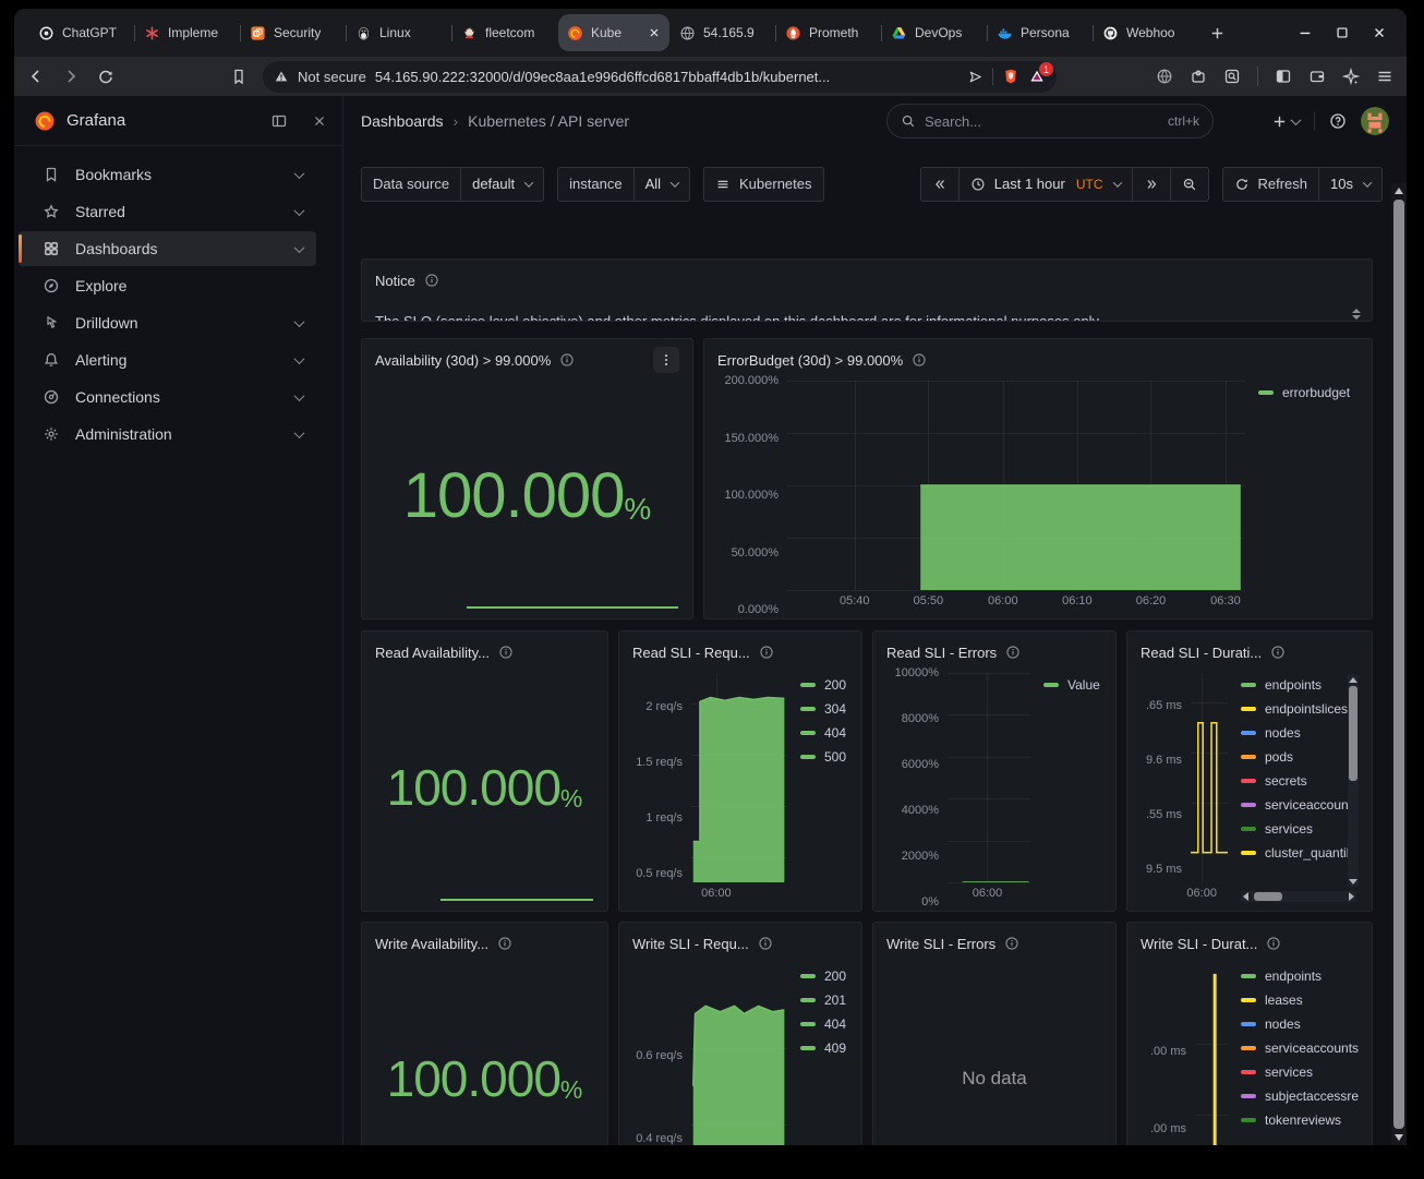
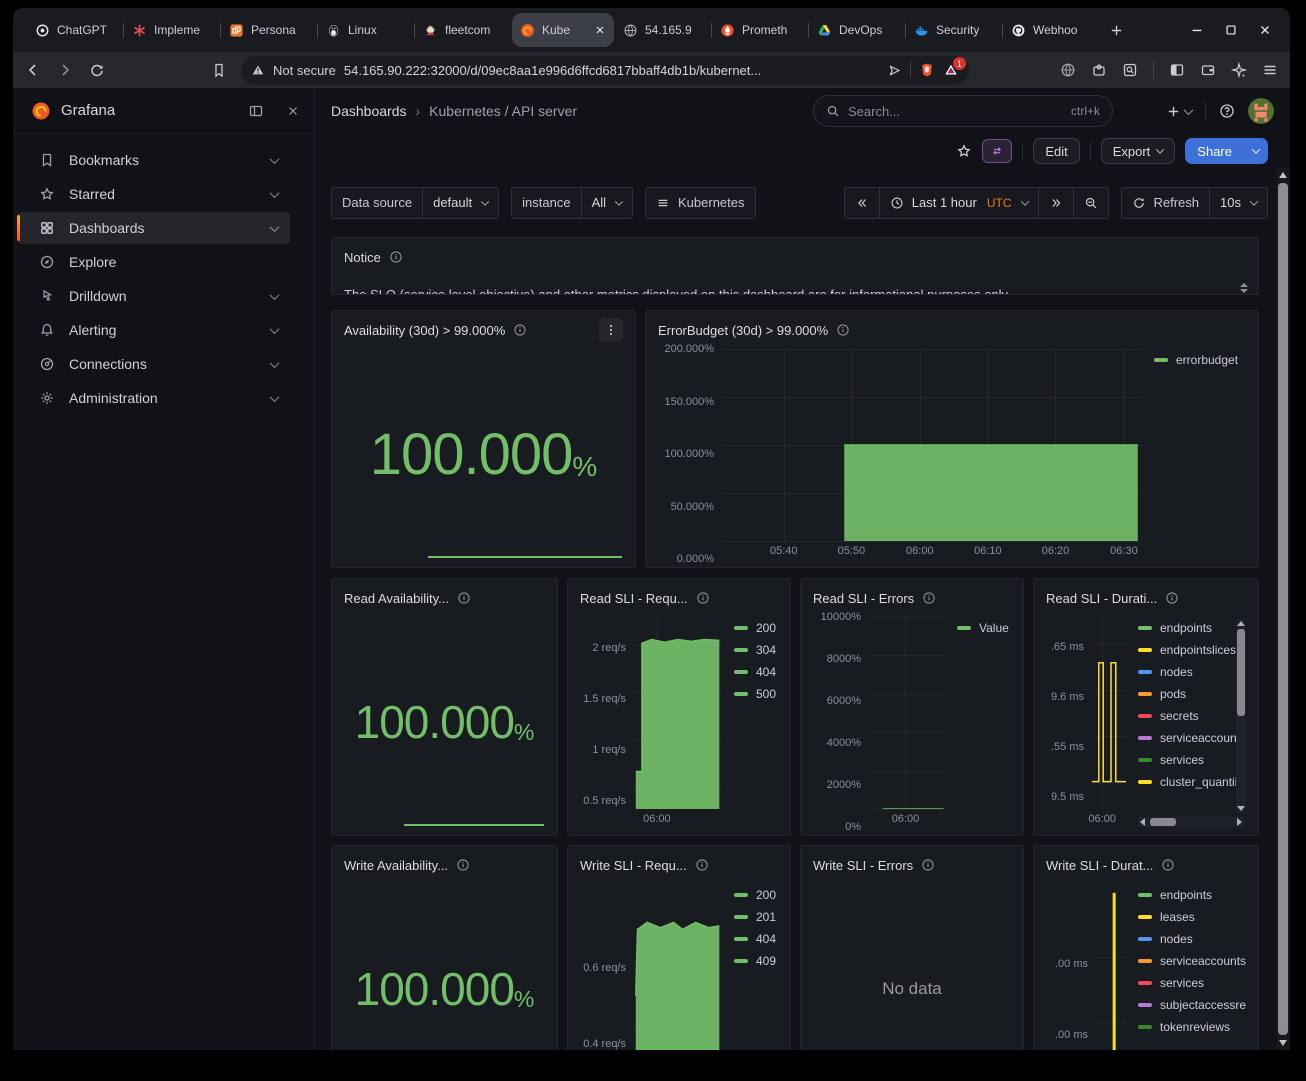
  ChatGPT
  Impleme
- Security
+ Persona
  Linux
  fleetcom
  Kube
  54.165.9
  Prometh
  DevOps
- Persona
+ Security
  Webhoo
  Not secure
  54.165.90.222:32000/d/09ec8aa1e996d6ffcd6817bbaff4db1b/kubernet...
  1
  Grafana
  Bookmarks
  Starred
  Dashboards
  Explore
  Drilldown
  Alerting
  Connections
  Administration
  Dashboards
  ›
  Kubernetes / API server
  Search...
  ctrl+k
+ Edit
+ Export
+ Share
  Data source
  default
  instance
  All
  Kubernetes
  Last 1 hour
  UTC
  Refresh
  10s
  Notice
  Availability (30d) > 99.000%
  100.000
  %
  ErrorBudget (30d) > 99.000%
  200.000%
  150.000%
  100.000%
  50.000%
  0.000%
  05:40
  05:50
  06:00
  06:10
  06:20
  06:30
  errorbudget
  Read Availability...
  100.000
  %
  Read SLI - Requ...
  2 req/s
  1.5 req/s
  1 req/s
  0.5 req/s
  06:00
  200
  304
  404
  500
  Read SLI - Errors
  10000%
  8000%
  6000%
  4000%
  2000%
  0%
  06:00
  Value
  Read SLI - Durati...
  .65 ms
  9.6 ms
  .55 ms
  9.5 ms
  06:00
  endpoints
  endpointslices
  nodes
  pods
  secrets
  serviceaccoun
  services
  cluster_quanti
  Write Availability...
  100.000
  %
  Write SLI - Requ...
  0.6 req/s
  0.4 req/s
  200
  201
  404
  409
  Write SLI - Errors
  No data
  Write SLI - Durat...
  .00 ms
  .00 ms
  endpoints
  leases
  nodes
  serviceaccounts
  services
  subjectaccessre
  tokenreviews
